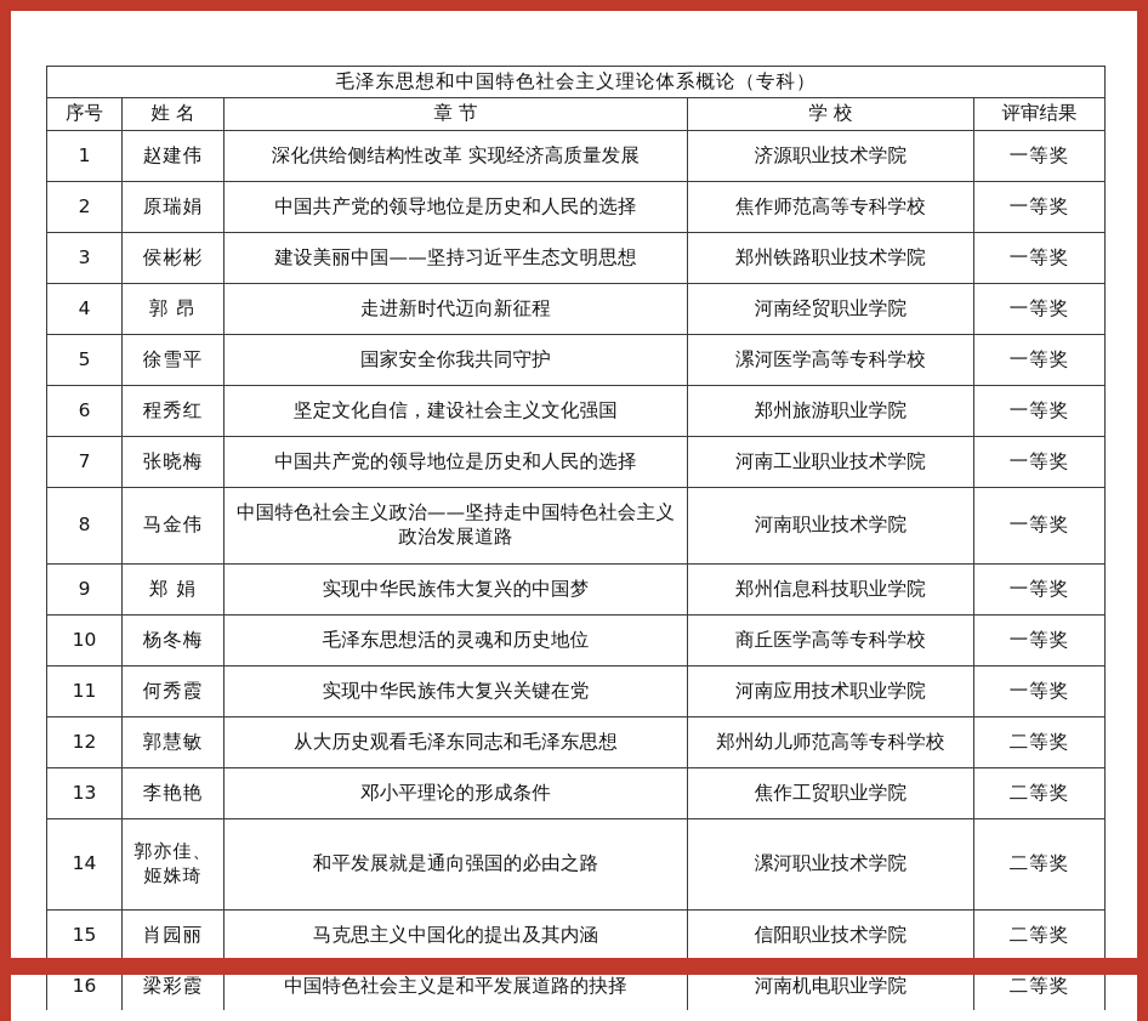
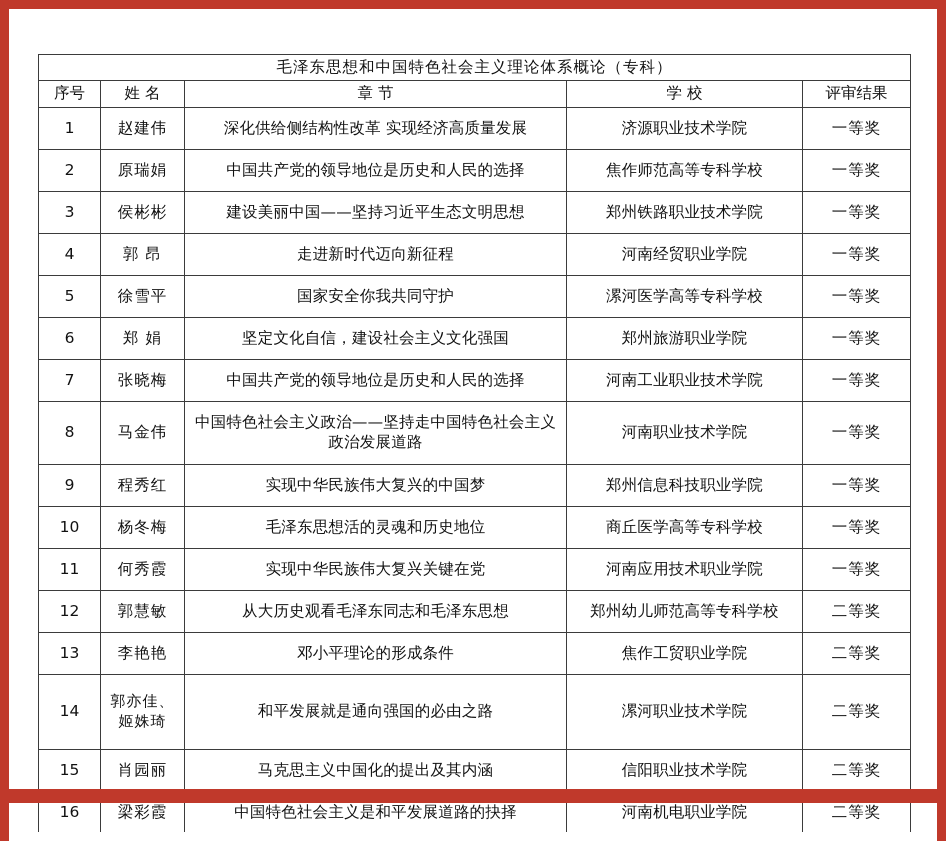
  毛泽东思想和中国特色社会主义理论体系概论（专科）
  序号	姓 名	章 节	学 校	评审结果
  1	赵建伟	深化供给侧结构性改革 实现经济高质量发展	济源职业技术学院	一等奖
  2	原瑞娟	中国共产党的领导地位是历史和人民的选择	焦作师范高等专科学校	一等奖
  3	侯彬彬	建设美丽中国——坚持习近平生态文明思想	郑州铁路职业技术学院	一等奖
  4	郭 昂	走进新时代迈向新征程	河南经贸职业学院	一等奖
  5	徐雪平	国家安全你我共同守护	漯河医学高等专科学校	一等奖
- 6	程秀红	坚定文化自信，建设社会主义文化强国	郑州旅游职业学院	一等奖
+ 6	郑 娟	坚定文化自信，建设社会主义文化强国	郑州旅游职业学院	一等奖
  7	张晓梅	中国共产党的领导地位是历史和人民的选择	河南工业职业技术学院	一等奖
  8	马金伟	中国特色社会主义政治——坚持走中国特色社会主义政治发展道路	河南职业技术学院	一等奖
- 9	郑 娟	实现中华民族伟大复兴的中国梦	郑州信息科技职业学院	一等奖
+ 9	程秀红	实现中华民族伟大复兴的中国梦	郑州信息科技职业学院	一等奖
  10	杨冬梅	毛泽东思想活的灵魂和历史地位	商丘医学高等专科学校	一等奖
  11	何秀霞	实现中华民族伟大复兴关键在党	河南应用技术职业学院	一等奖
  12	郭慧敏	从大历史观看毛泽东同志和毛泽东思想	郑州幼儿师范高等专科学校	二等奖
  13	李艳艳	邓小平理论的形成条件	焦作工贸职业学院	二等奖
  14	郭亦佳、姬姝琦	和平发展就是通向强国的必由之路	漯河职业技术学院	二等奖
  15	肖园丽	马克思主义中国化的提出及其内涵	信阳职业技术学院	二等奖
  16	梁彩霞	中国特色社会主义是和平发展道路的抉择	河南机电职业学院	二等奖
